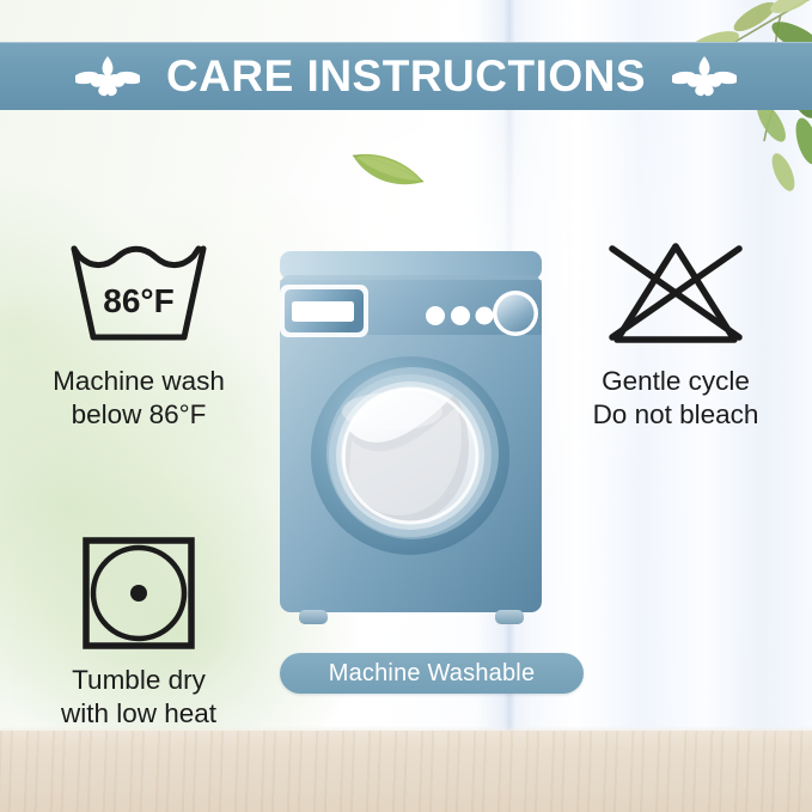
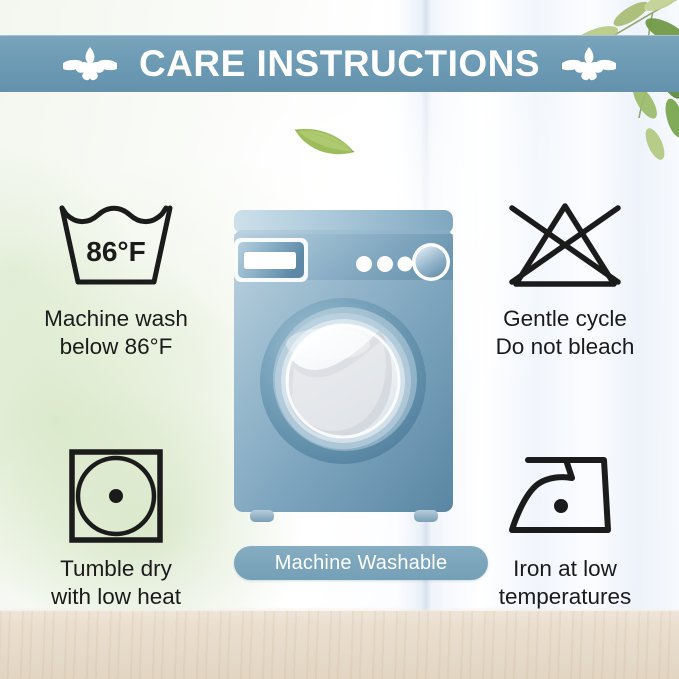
  CARE INSTRUCTIONS
  86°F
  Machine wash
  below 86°F
  Gentle cycle
  Do not bleach
  Tumble dry
  with low heat
+ Iron at low
+ temperatures
  Machine Washable
